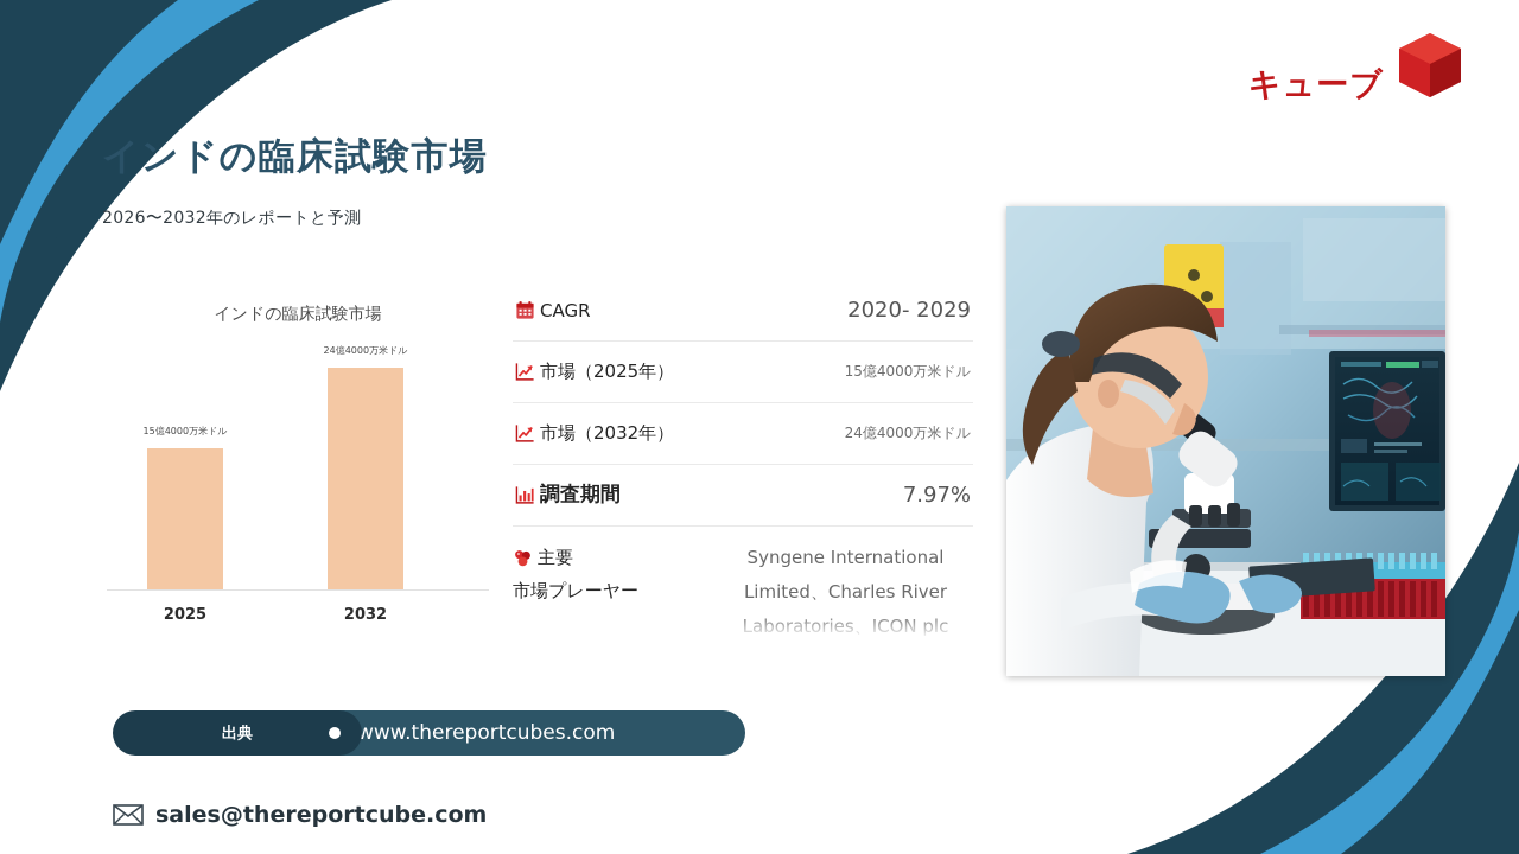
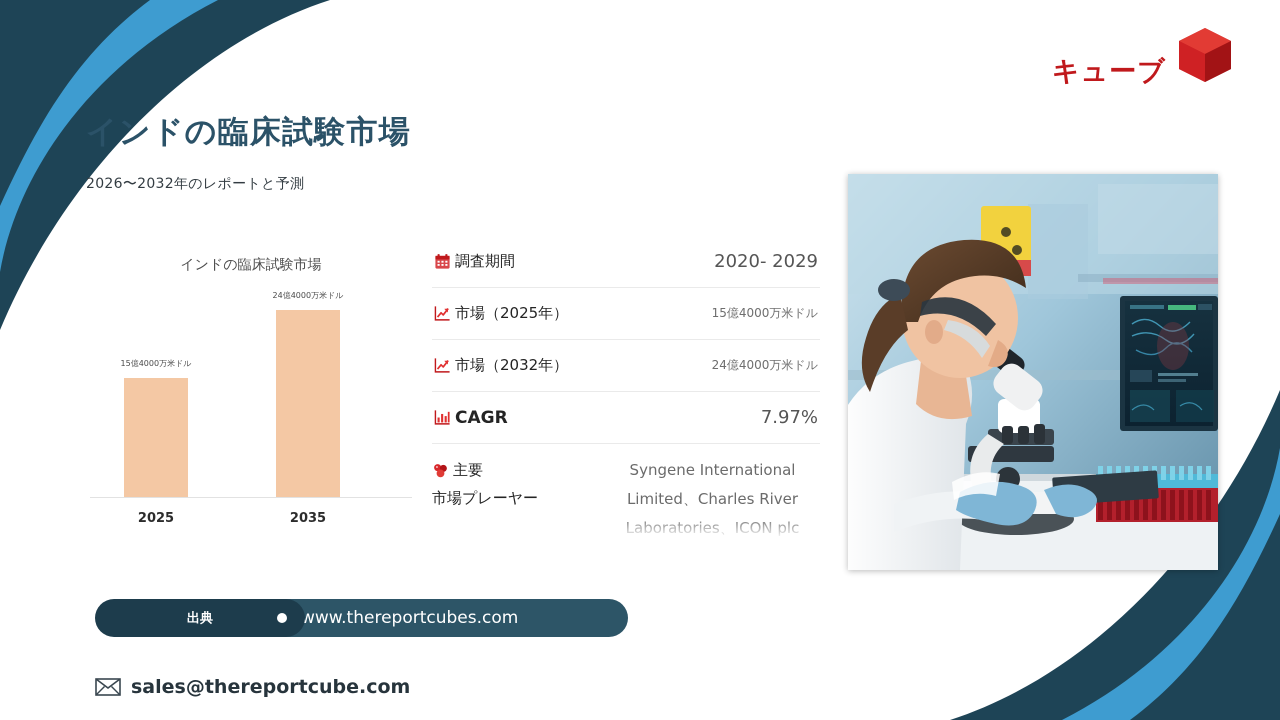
  キューブ
  インドの臨床試験市場
  2026〜2032年のレポートと予測
  インドの臨床試験市場
  15億4000万米ドル
  24億4000万米ドル
  2025
- 2032
+ 2035
- CAGR
+ 調査期間
  2020- 2029
  市場（2025年）
  15億4000万米ドル
  市場（2032年）
  24億4000万米ドル
- 調査期間
+ CAGR
  7.97%
  主要
  市場プレーヤー
  Syngene International
  Limited、Charles River
  www.thereportcubes.com
  出典
  sales@thereportcube.com
